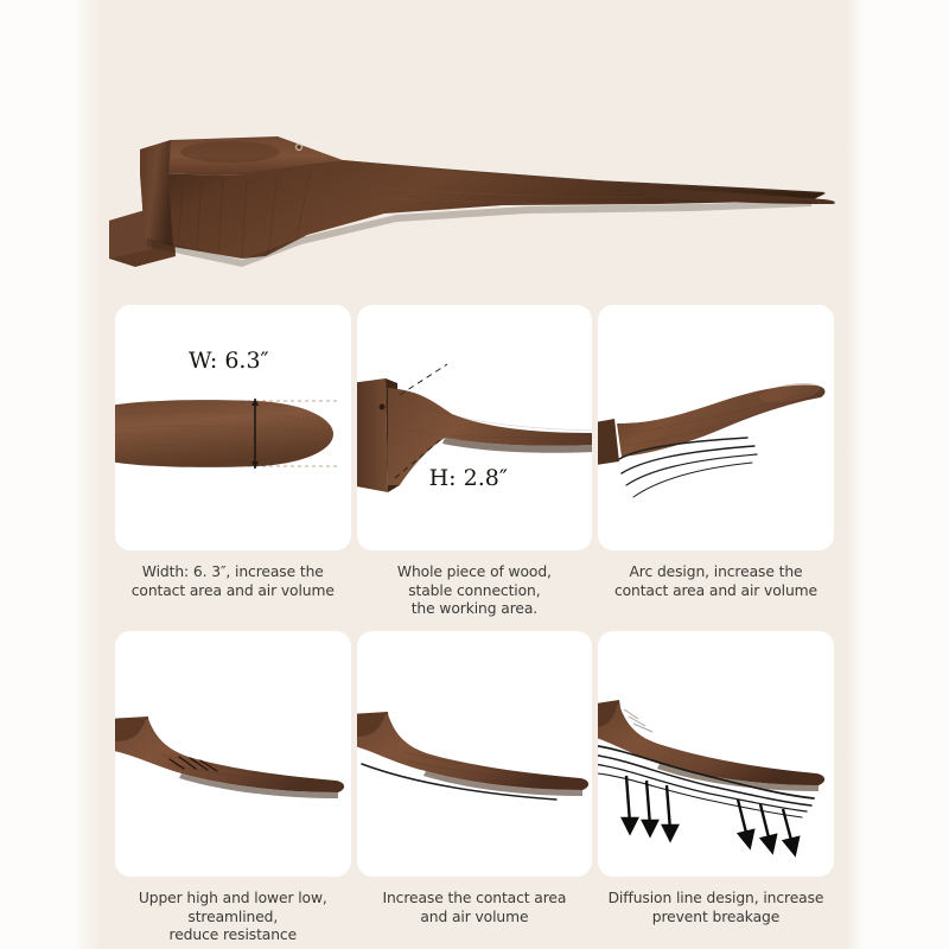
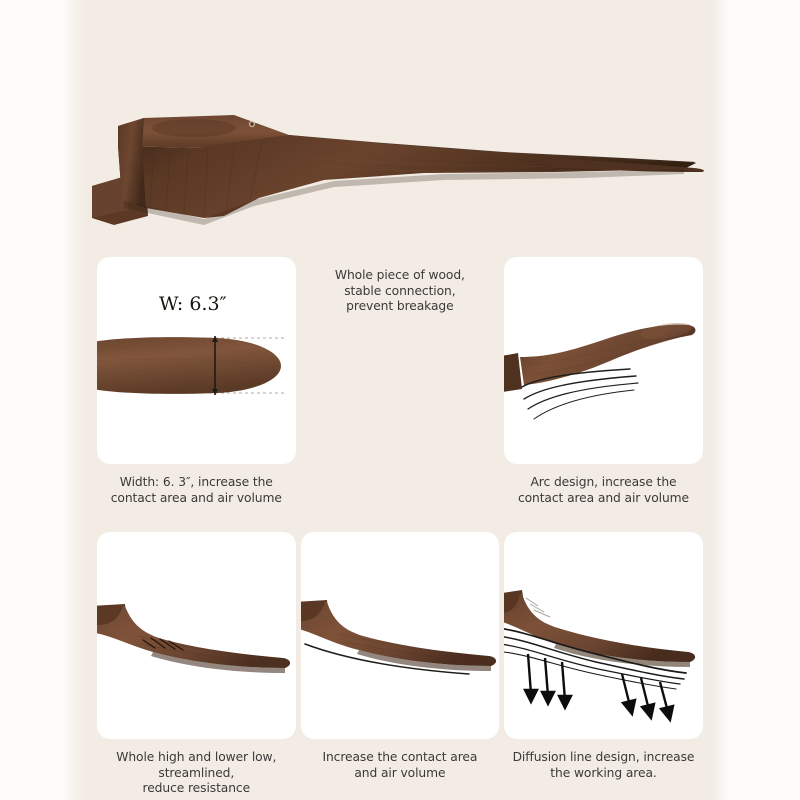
  W: 6.3″
  Width: 6. 3″, increase the
  contact area and air volume
- H: 2.8″
  Whole piece of wood,
  stable connection,
- the working area.
+ prevent breakage
  Arc design, increase the
  contact area and air volume
- Upper high and lower low,
+ Whole high and lower low,
  streamlined,
  reduce resistance
  Increase the contact area
  and air volume
  Diffusion line design, increase
- prevent breakage
+ the working area.
